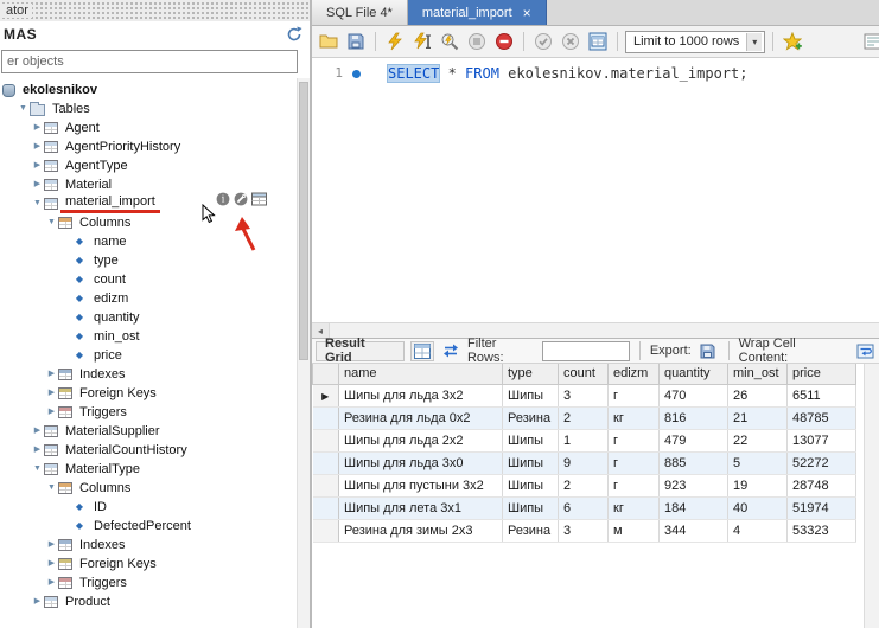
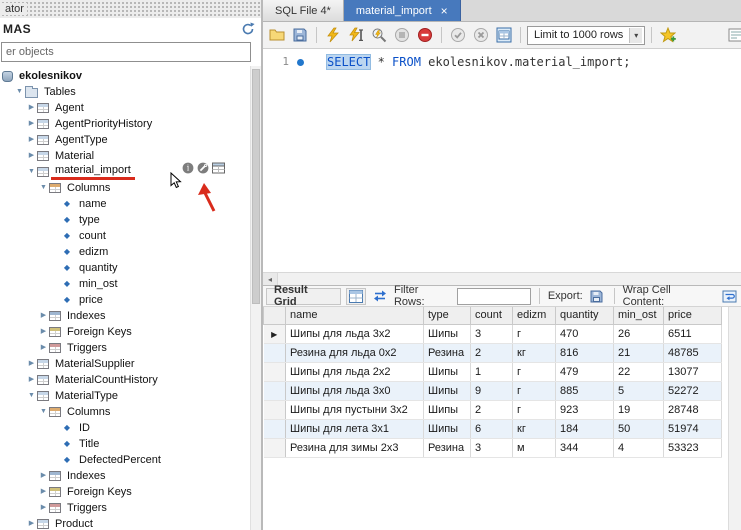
  ator
  MAS
  er objects
  ekolesnikov
  Tables
  Agent
  AgentPriorityHistory
  AgentType
  Material
  material_import
  Columns
  name
  type
  count
  edizm
  quantity
  min_ost
  price
  Indexes
  Foreign Keys
  Triggers
  MaterialSupplier
  MaterialCountHistory
  MaterialType
  Columns
  ID
+ Title
  DefectedPercent
  Indexes
  Foreign Keys
  Triggers
  Product
  i
  SQL File 4*
  material_import
  ×
  Limit to 1000 rows
  ▾
  1
  SELECT * FROM ekolesnikov.material_import;
  ◂
  Result Grid
  Filter Rows:
  Export:
  Wrap Cell Content:
  	name	type	count	edizm	quantity	min_ost	price
  ▶	Шипы для льда 3x2	Шипы	3	г	470	26	6511
  	Резина для льда 0x2	Резина	2	кг	816	21	48785
  	Шипы для льда 2x2	Шипы	1	г	479	22	13077
  	Шипы для льда 3x0	Шипы	9	г	885	5	52272
  	Шипы для пустыни 3x2	Шипы	2	г	923	19	28748
- 	Шипы для лета 3x1	Шипы	6	кг	184	40	51974
+ 	Шипы для лета 3x1	Шипы	6	кг	184	50	51974
  	Резина для зимы 2x3	Резина	3	м	344	4	53323
